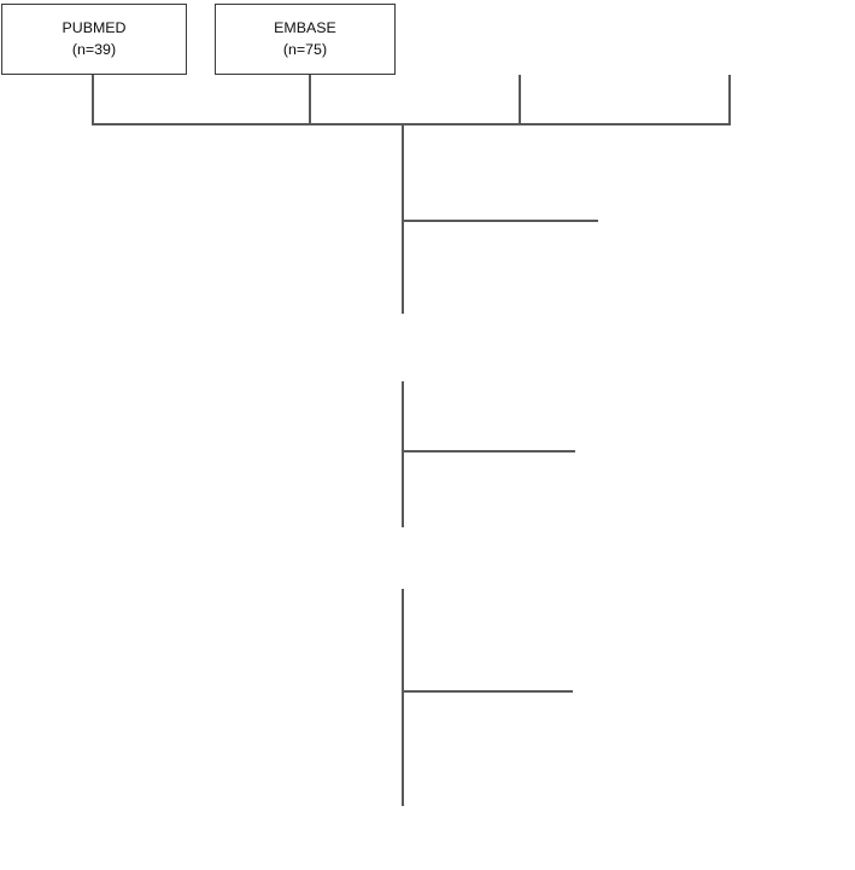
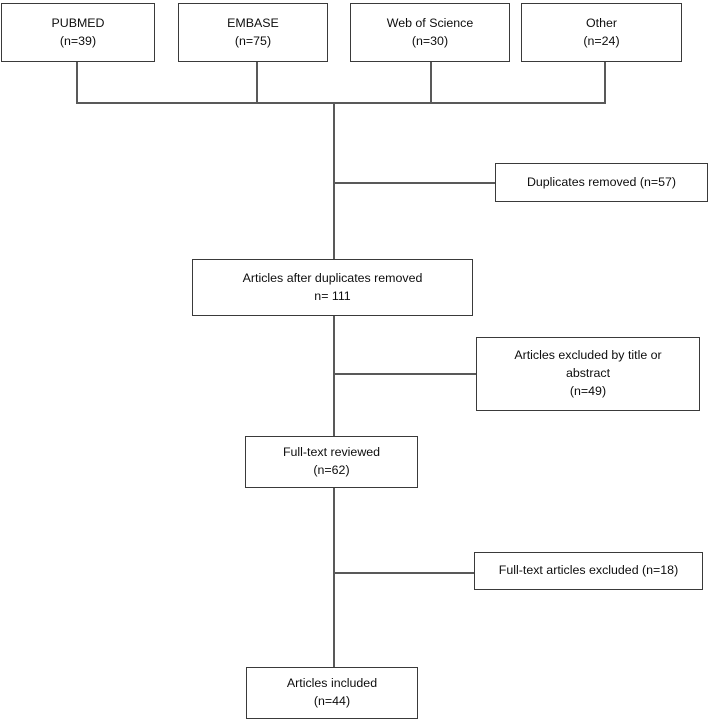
  PUBMED
  (n=39)
  EMBASE
  (n=75)
+ Web of Science
+ (n=30)
+ Other
+ (n=24)
+ Duplicates removed (n=57)
+ Articles after duplicates removed
+ n= 111
+ Articles excluded by title or
+ abstract
+ (n=49)
+ Full-text reviewed
+ (n=62)
+ Full-text articles excluded (n=18)
+ Articles included
+ (n=44)
